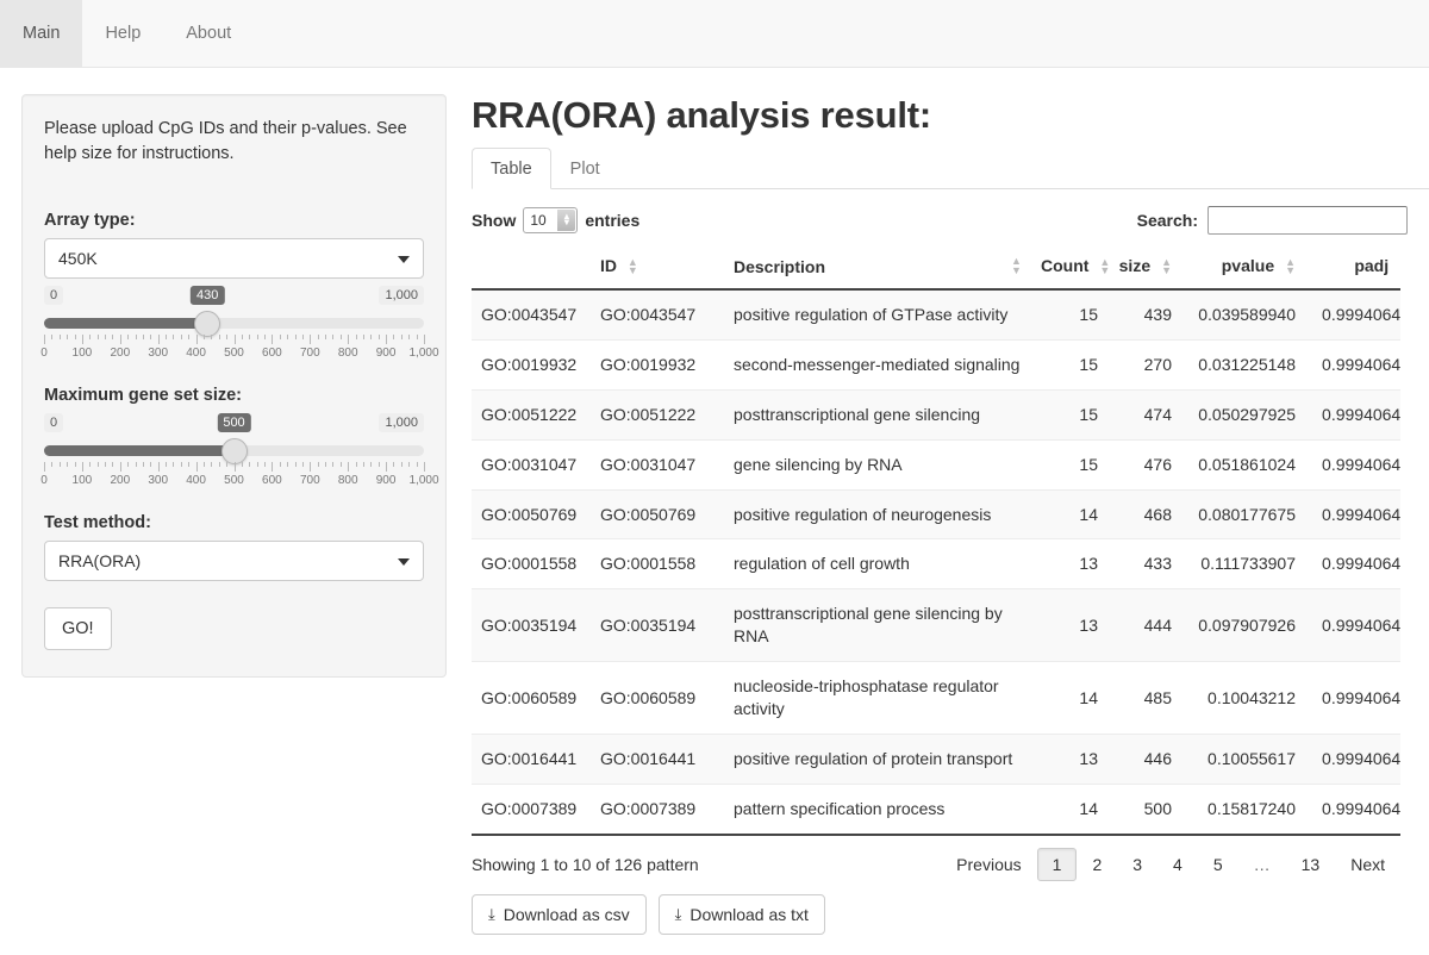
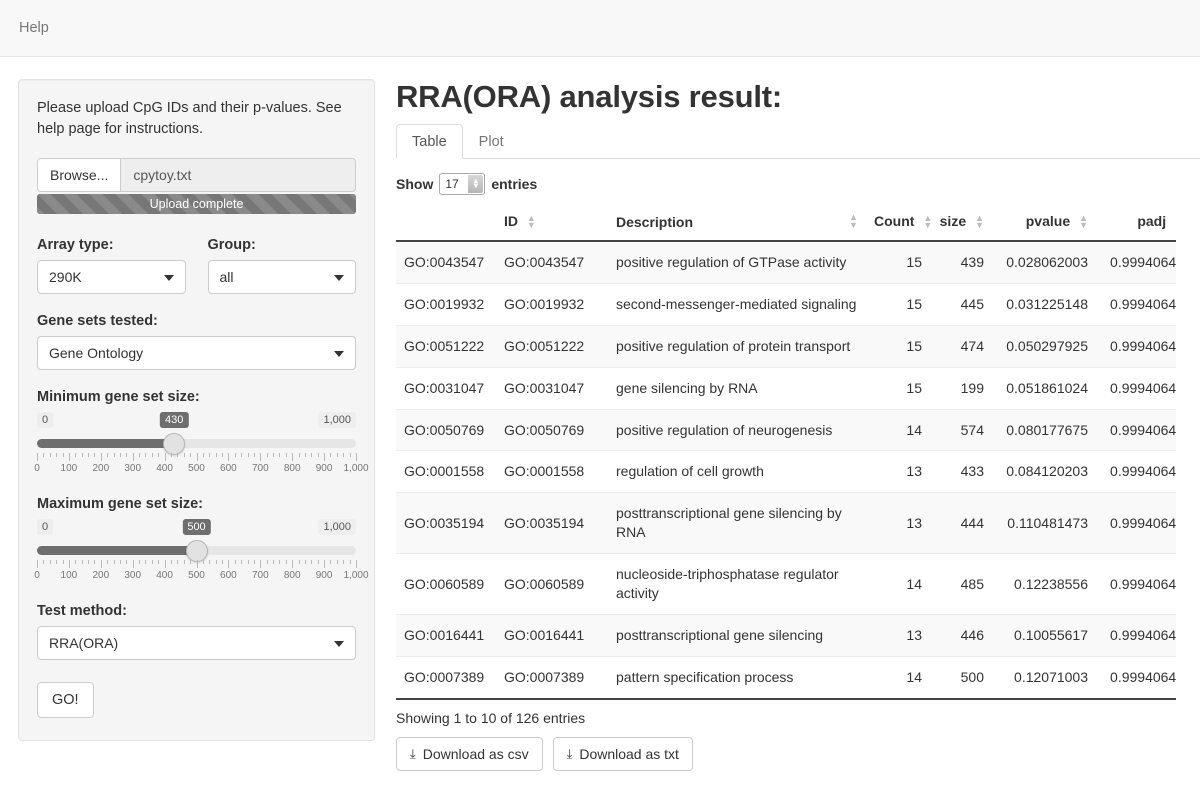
- Main
  Help
- About
- Please upload CpG IDs and their p-values. See help size for instructions.
+ Please upload CpG IDs and their p-values. See help page for instructions.
+ Browse...
+ cpytoy.txt
+ Upload complete
  Array type:
- 450K
+ 290K
+ Group:
+ all
+ Gene sets tested:
+ Gene Ontology
+ Minimum gene set size:
  0
  430
  1,000
  0
  100
  200
  300
  400
  500
  600
  700
  800
  900
  1,000
  Maximum gene set size:
  0
  500
  1,000
  0
  100
  200
  300
  400
  500
  600
  700
  800
  900
  1,000
  Test method:
  RRA(ORA)
  GO!
  RRA(ORA) analysis result:
  Table
  Plot
  Show
- 10
+ 17
  ▴
  ▾
  entries
- Search:
  	ID ▲▼	Description ▲▼	Count ▲▼	size ▲▼	pvalue ▲▼	padj
- GO:0043547	GO:0043547	positive regulation of GTPase activity	15	439	0.039589940	0.9994064
+ GO:0043547	GO:0043547	positive regulation of GTPase activity	15	439	0.028062003	0.9994064
- GO:0019932	GO:0019932	second-messenger-mediated signaling	15	270	0.031225148	0.9994064
+ GO:0019932	GO:0019932	second-messenger-mediated signaling	15	445	0.031225148	0.9994064
- GO:0051222	GO:0051222	posttranscriptional gene silencing	15	474	0.050297925	0.9994064
+ GO:0051222	GO:0051222	positive regulation of protein transport	15	474	0.050297925	0.9994064
- GO:0031047	GO:0031047	gene silencing by RNA	15	476	0.051861024	0.9994064
+ GO:0031047	GO:0031047	gene silencing by RNA	15	199	0.051861024	0.9994064
- GO:0050769	GO:0050769	positive regulation of neurogenesis	14	468	0.080177675	0.9994064
+ GO:0050769	GO:0050769	positive regulation of neurogenesis	14	574	0.080177675	0.9994064
- GO:0001558	GO:0001558	regulation of cell growth	13	433	0.111733907	0.9994064
+ GO:0001558	GO:0001558	regulation of cell growth	13	433	0.084120203	0.9994064
- GO:0035194	GO:0035194	posttranscriptional gene silencing by RNA	13	444	0.097907926	0.9994064
+ GO:0035194	GO:0035194	posttranscriptional gene silencing by RNA	13	444	0.110481473	0.9994064
- GO:0060589	GO:0060589	nucleoside-triphosphatase regulator activity	14	485	0.10043212	0.9994064
+ GO:0060589	GO:0060589	nucleoside-triphosphatase regulator activity	14	485	0.12238556	0.9994064
- GO:0016441	GO:0016441	positive regulation of protein transport	13	446	0.10055617	0.9994064
+ GO:0016441	GO:0016441	posttranscriptional gene silencing	13	446	0.10055617	0.9994064
- GO:0007389	GO:0007389	pattern specification process	14	500	0.15817240	0.9994064
+ GO:0007389	GO:0007389	pattern specification process	14	500	0.12071003	0.9994064
- Showing 1 to 10 of 126 pattern
+ Showing 1 to 10 of 126 entries
- Previous
- 1
- 2
- 3
- 4
- 5
- …
- 13
- Next
  ⤓
  Download as csv
  ⤓
  Download as txt
